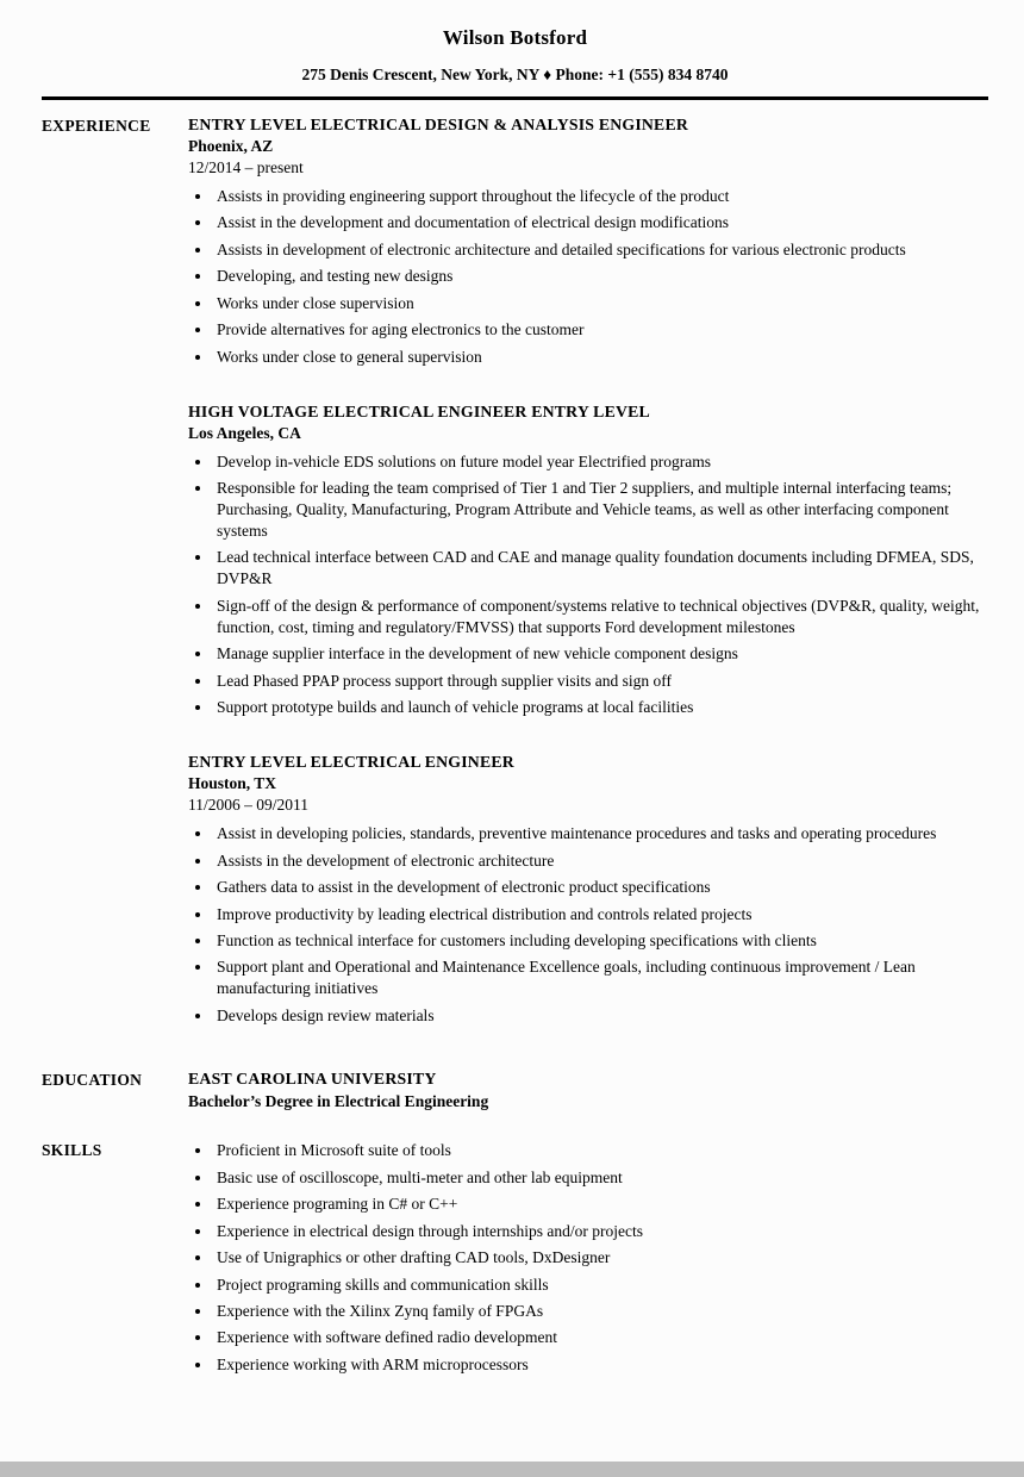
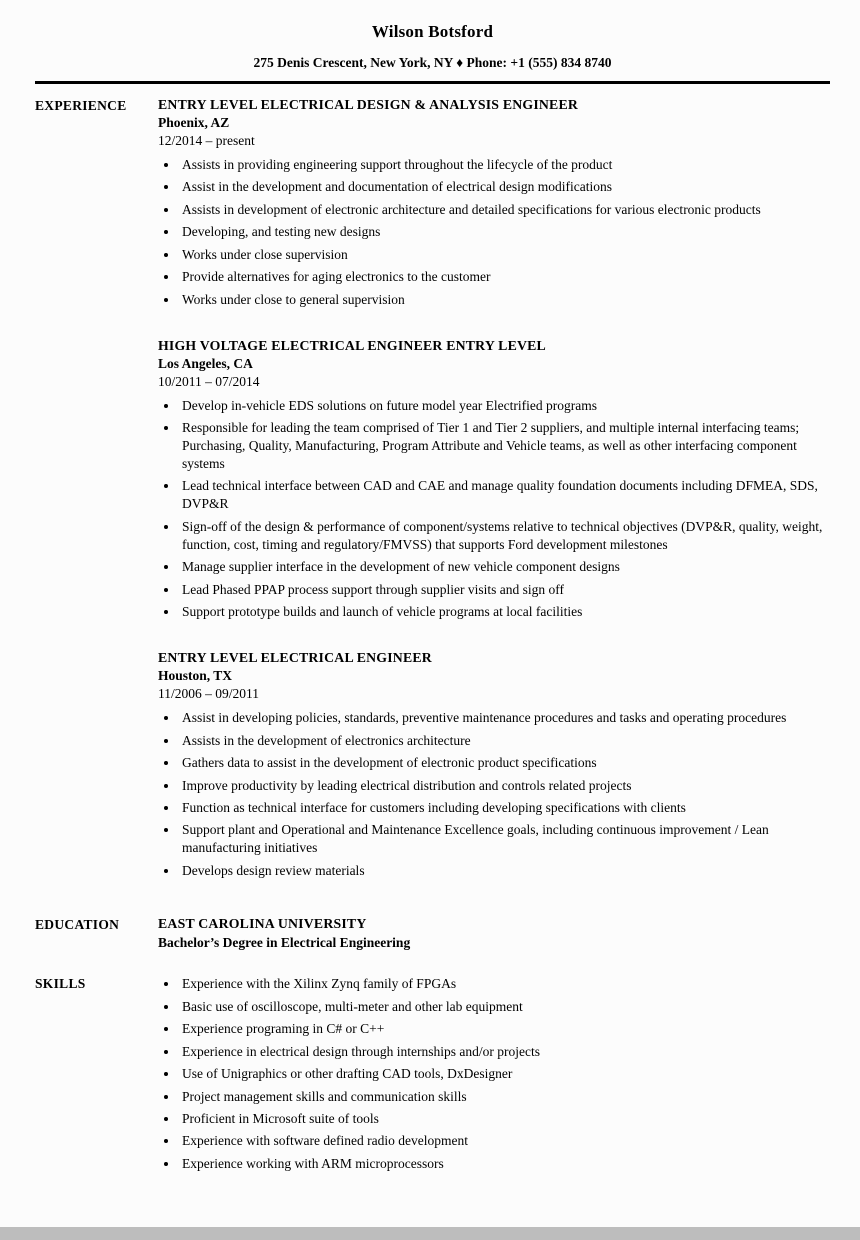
  Wilson Botsford
  275 Denis Crescent, New York, NY ♦ Phone: +1 (555) 834 8740
  EXPERIENCE
  ENTRY LEVEL ELECTRICAL DESIGN & ANALYSIS ENGINEER
  Phoenix, AZ
  12/2014 – present
  Assists in providing engineering support throughout the lifecycle of the product
  Assist in the development and documentation of electrical design modifications
  Assists in development of electronic architecture and detailed specifications for various electronic products
  Developing, and testing new designs
  Works under close supervision
  Provide alternatives for aging electronics to the customer
  Works under close to general supervision
  HIGH VOLTAGE ELECTRICAL ENGINEER ENTRY LEVEL
  Los Angeles, CA
+ 10/2011 – 07/2014
  Develop in-vehicle EDS solutions on future model year Electrified programs
  Responsible for leading the team comprised of Tier 1 and Tier 2 suppliers, and multiple internal interfacing teams; Purchasing, Quality, Manufacturing, Program Attribute and Vehicle teams, as well as other interfacing component systems
  Lead technical interface between CAD and CAE and manage quality foundation documents including DFMEA, SDS, DVP&R
  Sign-off of the design & performance of component/systems relative to technical objectives (DVP&R, quality, weight, function, cost, timing and regulatory/FMVSS) that supports Ford development milestones
  Manage supplier interface in the development of new vehicle component designs
  Lead Phased PPAP process support through supplier visits and sign off
  Support prototype builds and launch of vehicle programs at local facilities
  ENTRY LEVEL ELECTRICAL ENGINEER
  Houston, TX
  11/2006 – 09/2011
  Assist in developing policies, standards, preventive maintenance procedures and tasks and operating procedures
- Assists in the development of electronic architecture
+ Assists in the development of electronics architecture
  Gathers data to assist in the development of electronic product specifications
  Improve productivity by leading electrical distribution and controls related projects
  Function as technical interface for customers including developing specifications with clients
  Support plant and Operational and Maintenance Excellence goals, including continuous improvement / Lean manufacturing initiatives
  Develops design review materials
  EDUCATION
  EAST CAROLINA UNIVERSITY
  Bachelor’s Degree in Electrical Engineering
  SKILLS
- Proficient in Microsoft suite of tools
+ Experience with the Xilinx Zynq family of FPGAs
  Basic use of oscilloscope, multi-meter and other lab equipment
  Experience programing in C# or C++
  Experience in electrical design through internships and/or projects
  Use of Unigraphics or other drafting CAD tools, DxDesigner
- Project programing skills and communication skills
+ Project management skills and communication skills
- Experience with the Xilinx Zynq family of FPGAs
+ Proficient in Microsoft suite of tools
  Experience with software defined radio development
  Experience working with ARM microprocessors
